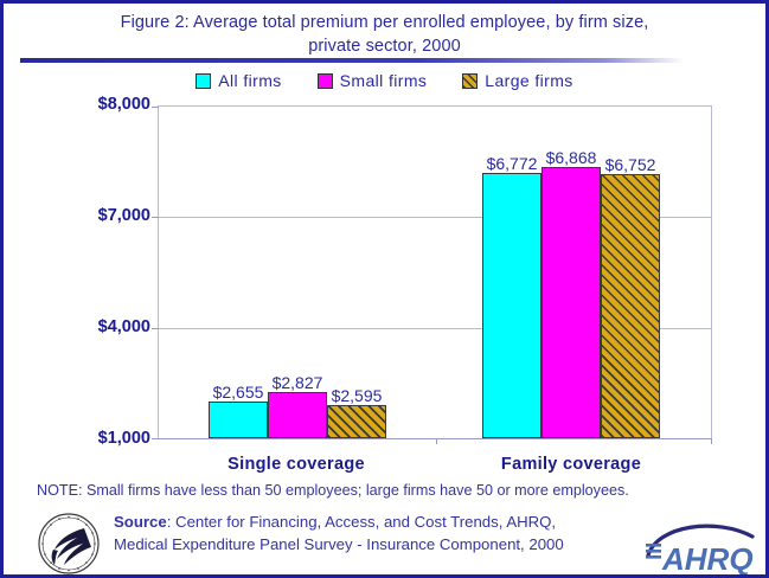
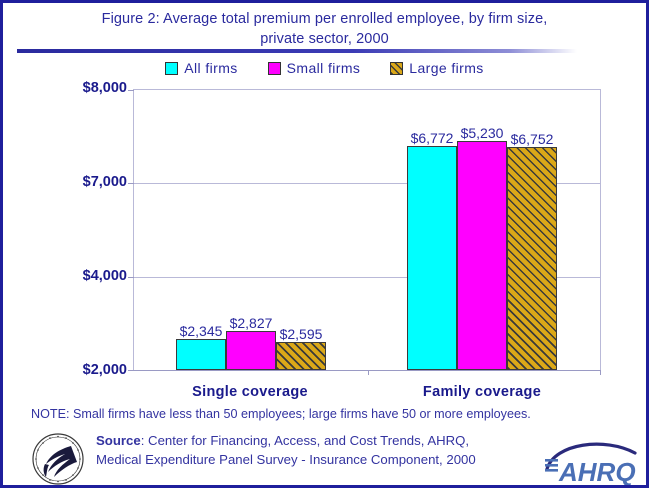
  Figure 2: Average total premium per enrolled employee, by firm size,
  private sector, 2000
  All firms
  Small firms
  Large firms
  $8,000
  $7,000
  $4,000
- $1,000
+ $2,000
- $2,655
+ $2,345
  $2,827
  $2,595
  $6,772
- $6,868
+ $5,230
  $6,752
  Single coverage
  Family coverage
  NOTE: Small firms have less than 50 employees; large firms have 50 or more employees.
  Source: Center for Financing, Access, and Cost Trends, AHRQ,
  Medical Expenditure Panel Survey - Insurance Component, 2000
  AHRQ
